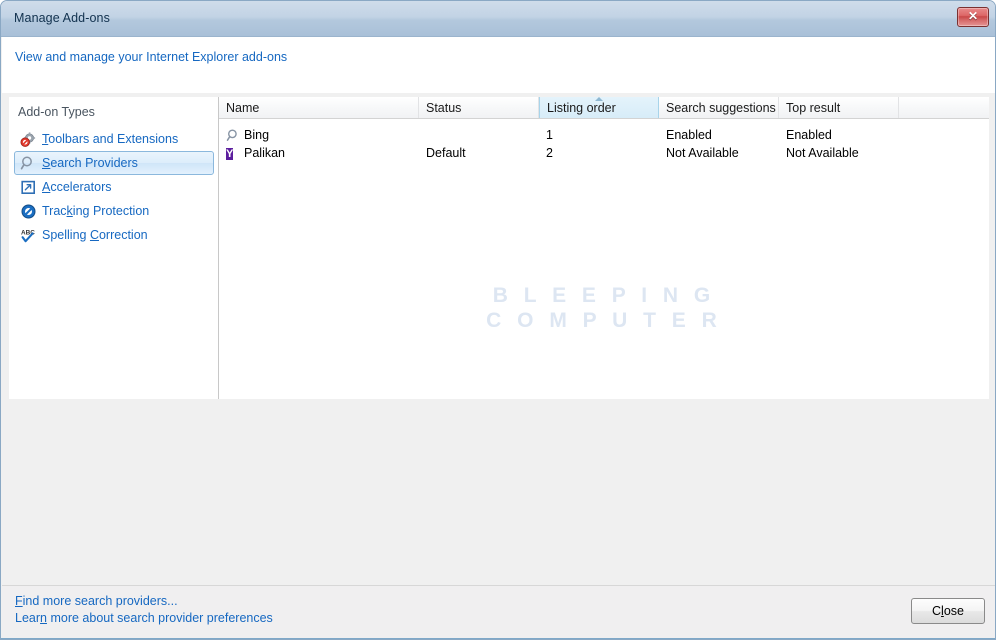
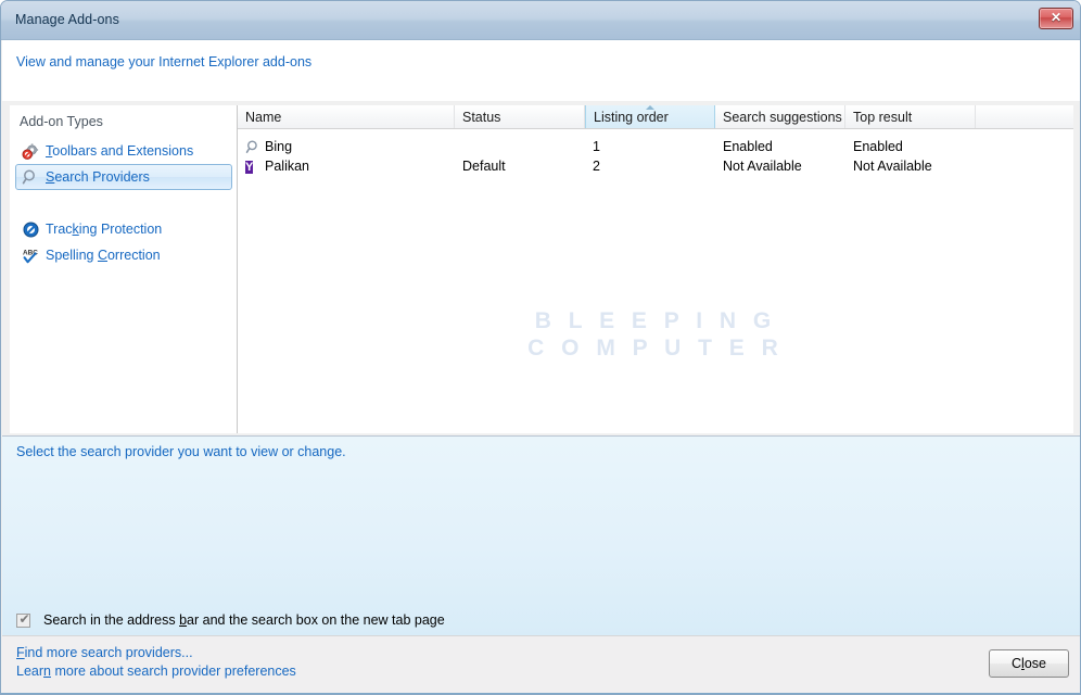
  Manage Add-ons
  ✕
  View and manage your Internet Explorer add-ons
  Add-on Types
  Toolbars and Extensions
  Search Providers
- Accelerators
  Tracking Protection
  Spelling Correction
  Name
  Status
  Listing order
  Search suggestions
  Top result
  Bing
  1
  Enabled
  Enabled
  Y
  Palikan
  Default
  2
  Not Available
  Not Available
  B L E E P I N G
  C O M P U T E R
+ Select the search provider you want to view or change.
+ ✔
+ Search in the address bar and the search box on the new tab page
  Find more search providers...
  Learn more about search provider preferences
  Close
